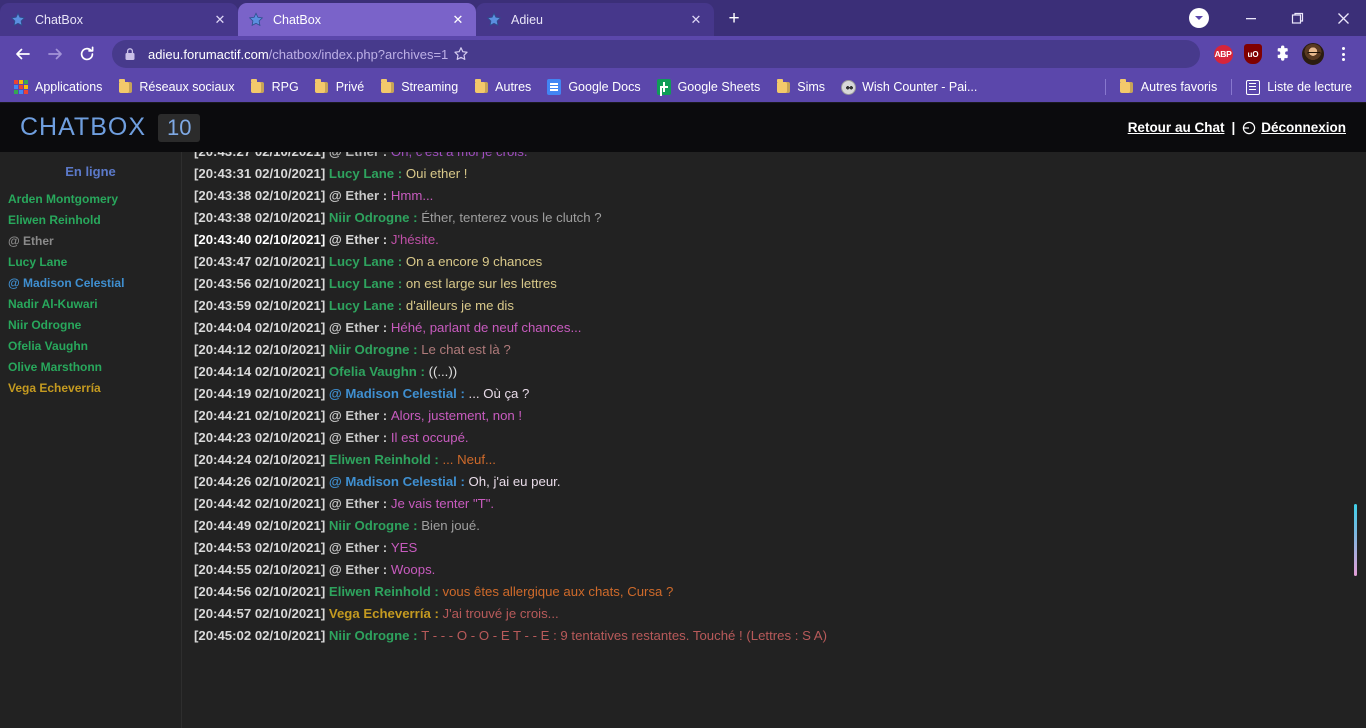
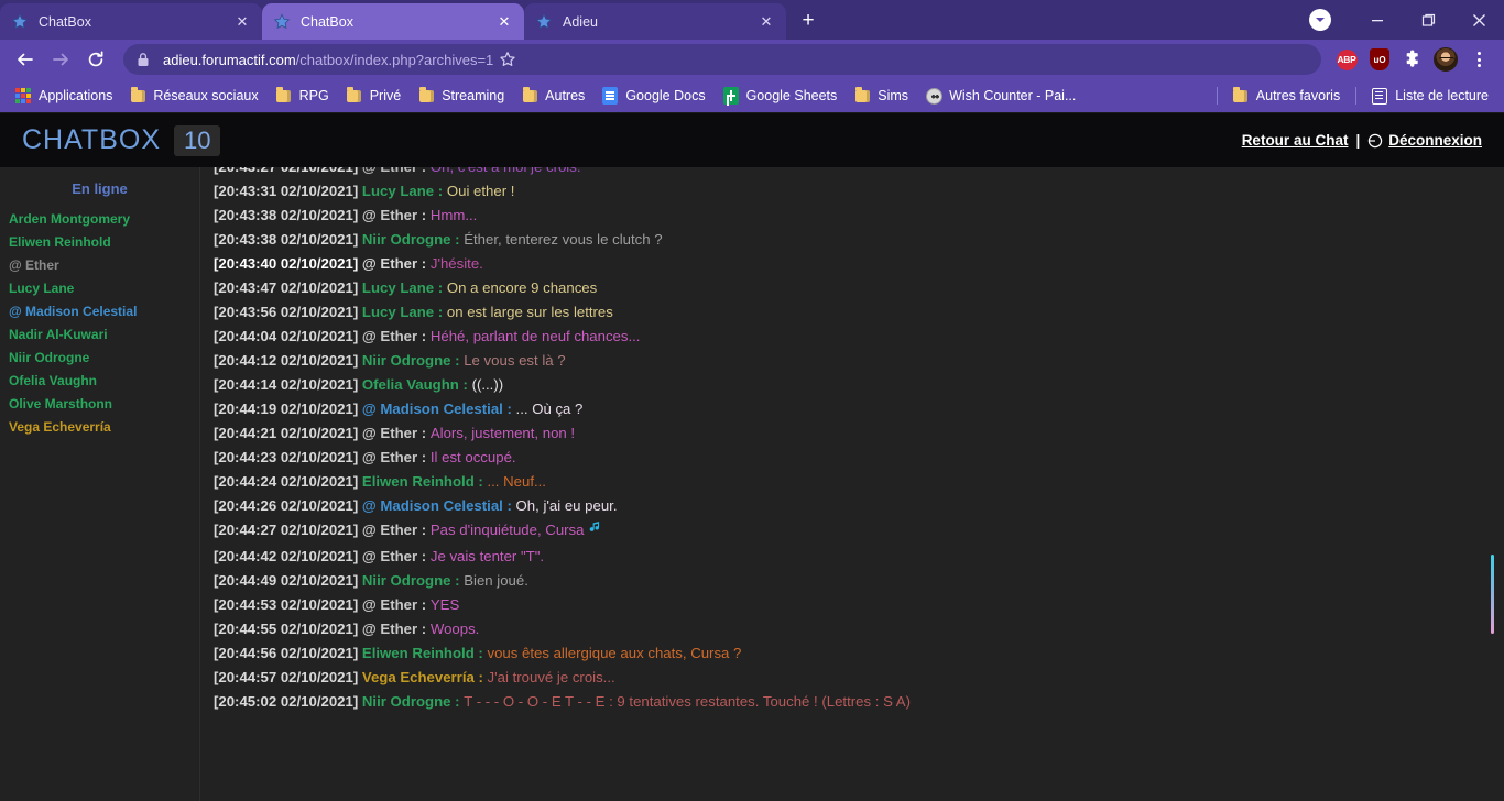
  ChatBox
  ✕
  ChatBox
  ✕
  Adieu
  ✕
  +
  adieu.forumactif.com/chatbox/index.php?archives=1
  ABP
  uO
  Applications
  Réseaux sociaux
  RPG
  Privé
  Streaming
  Autres
  Google Docs
  Google Sheets
  Sims
  Wish Counter - Pai...
  Autres favoris
  Liste de lecture
  CHATBOX
  10
  Retour au Chat
  |
  Déconnexion
  En ligne
  Arden Montgomery
  Eliwen Reinhold
  @ Ether
  Lucy Lane
  @ Madison Celestial
  Nadir Al-Kuwari
  Niir Odrogne
  Ofelia Vaughn
  Olive Marsthonn
  Vega Echeverría
  [20:43:27 02/10/2021] @ Ether : Oh, c'est à moi je crois.
  [20:43:31 02/10/2021] Lucy Lane : Oui ether !
  [20:43:38 02/10/2021] @ Ether : Hmm...
  [20:43:38 02/10/2021] Niir Odrogne : Éther, tenterez vous le clutch ?
  [20:43:40 02/10/2021] @ Ether : J'hésite.
  [20:43:47 02/10/2021] Lucy Lane : On a encore 9 chances
  [20:43:56 02/10/2021] Lucy Lane : on est large sur les lettres
- [20:43:59 02/10/2021] Lucy Lane : d'ailleurs je me dis
  [20:44:04 02/10/2021] @ Ether : Héhé, parlant de neuf chances...
- [20:44:12 02/10/2021] Niir Odrogne : Le chat est là ?
+ [20:44:12 02/10/2021] Niir Odrogne : Le vous est là ?
  [20:44:14 02/10/2021] Ofelia Vaughn : ((...))
  [20:44:19 02/10/2021] @ Madison Celestial : ... Où ça ?
  [20:44:21 02/10/2021] @ Ether : Alors, justement, non !
  [20:44:23 02/10/2021] @ Ether : Il est occupé.
  [20:44:24 02/10/2021] Eliwen Reinhold : ... Neuf...
  [20:44:26 02/10/2021] @ Madison Celestial : Oh, j'ai eu peur.
+ [20:44:27 02/10/2021] @ Ether : Pas d'inquiétude, Cursa
  [20:44:42 02/10/2021] @ Ether : Je vais tenter "T".
  [20:44:49 02/10/2021] Niir Odrogne : Bien joué.
  [20:44:53 02/10/2021] @ Ether : YES
  [20:44:55 02/10/2021] @ Ether : Woops.
  [20:44:56 02/10/2021] Eliwen Reinhold : vous êtes allergique aux chats, Cursa ?
  [20:44:57 02/10/2021] Vega Echeverría : J'ai trouvé je crois...
  [20:45:02 02/10/2021] Niir Odrogne : T - - - O - O - E T - - E : 9 tentatives restantes. Touché ! (Lettres : S A)
